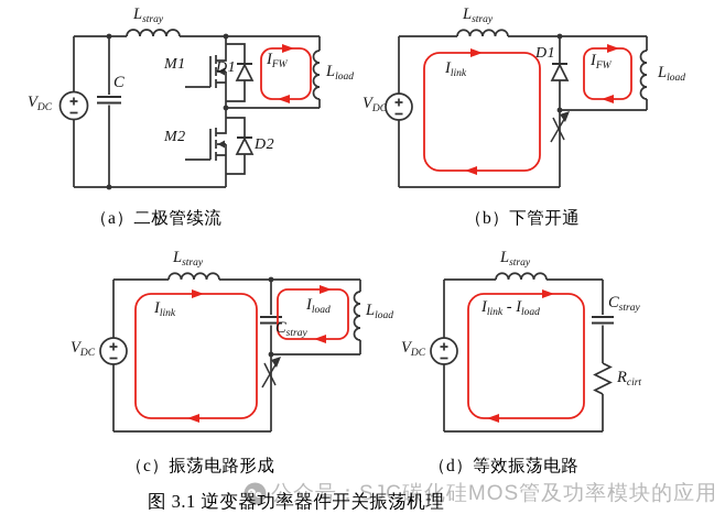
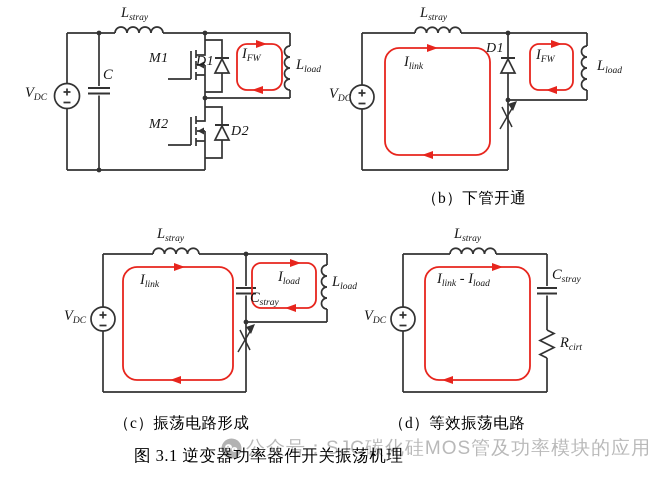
  Lstray
  C
  VDC
  M1
  D1
  IFW
  Lload
  M2
  D2
  Lstray
  VDC
  D1
  Ilink
  IFW
  Lload
  Lstray
  VDC
  Ilink
  Iload
  Cstray
  Lload
  Lstray
  VDC
  Ilink - Iload
  Cstray
  Rcirt
- （a）二极管续流
  （b）下管开通
  （c）振荡电路形成
  （d）等效振荡电路
  公众号：SJC碳化硅MOS管及功率模块的应用
  图 3.1 逆变器功率器件开关振荡机理
